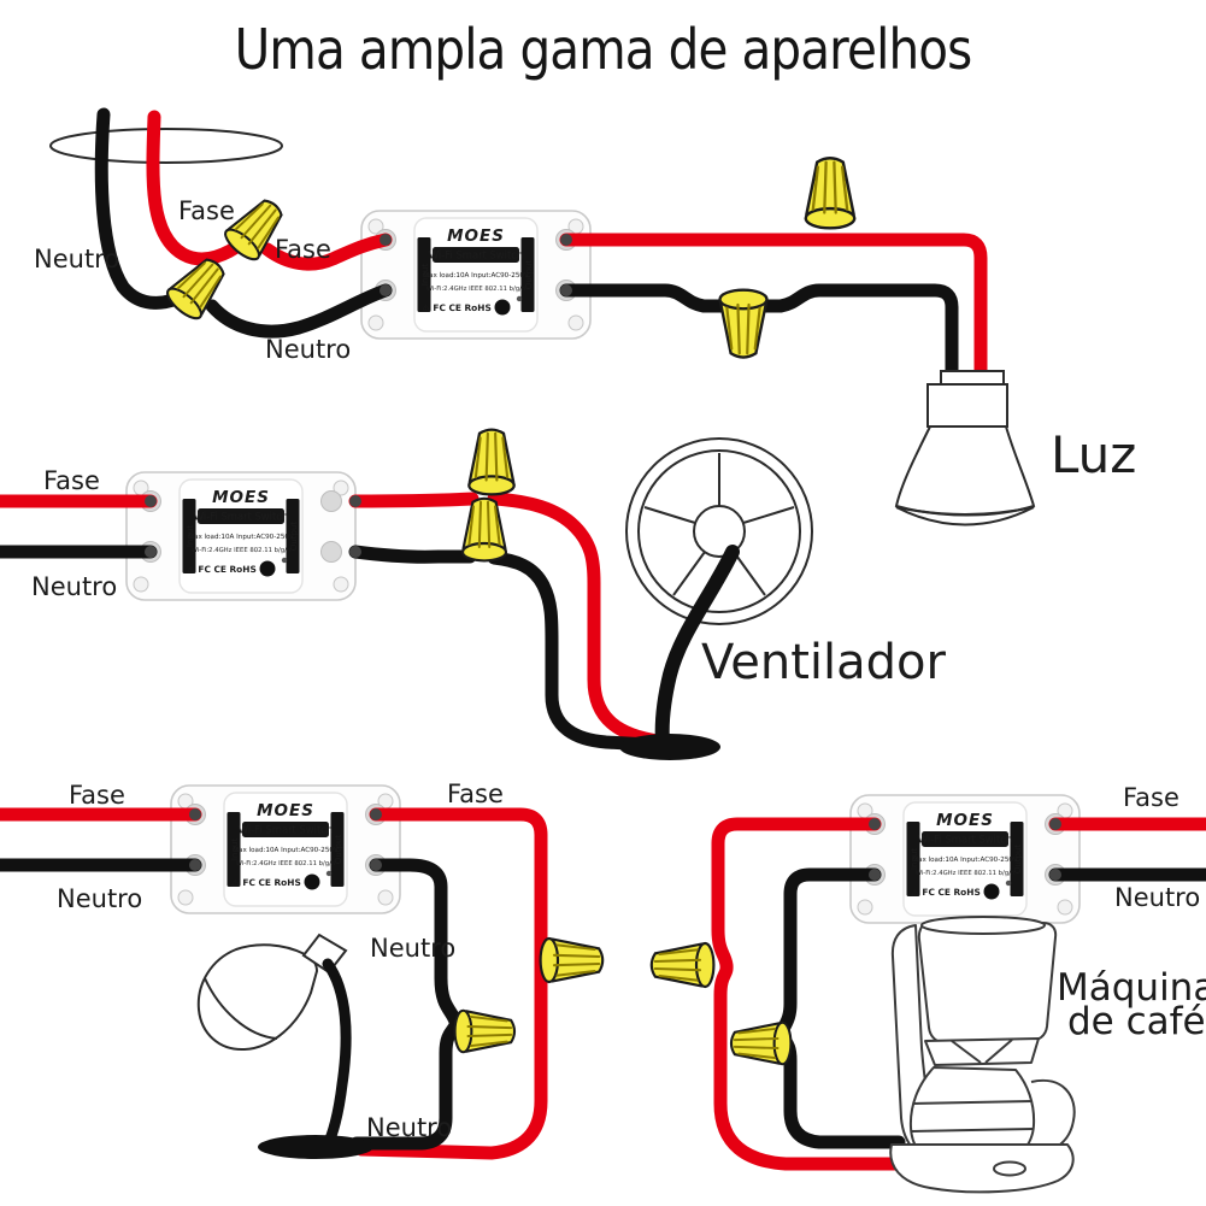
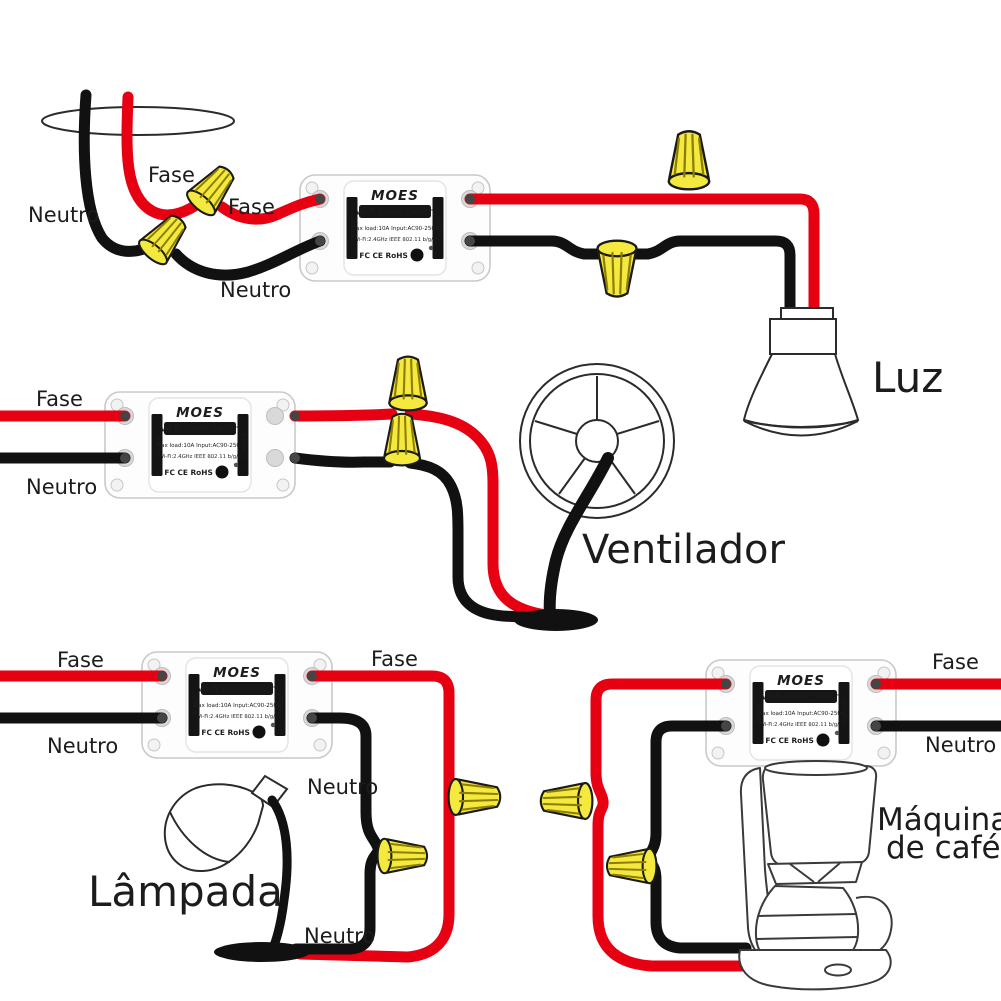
- Uma ampla gama de aparelhos
  Fase
  Fase
  Neutro
  Neutro
  Luz
  Fase
  Neutro
  Ventilador
  Fase
  Neutro
  Fase
  Neutro
  Neutro
+ Lâmpada
  Fase
  Neutro
  Máquina
  de café
